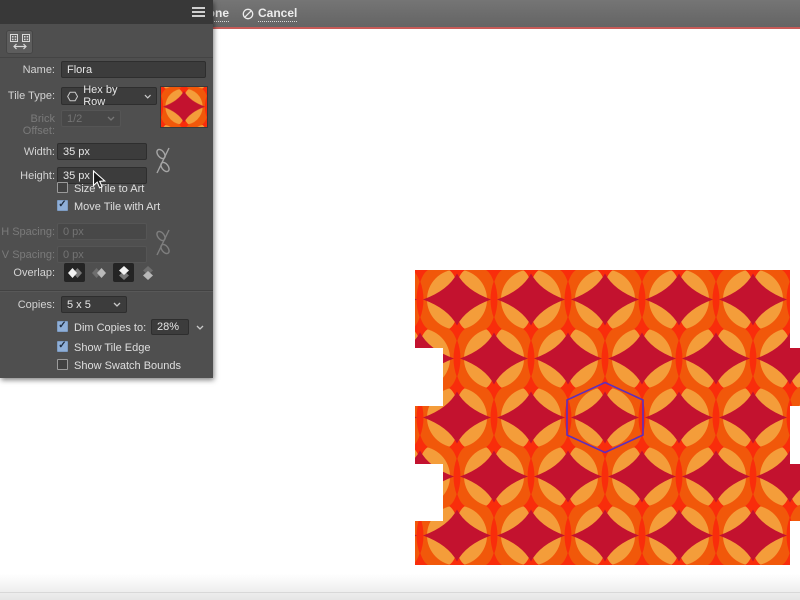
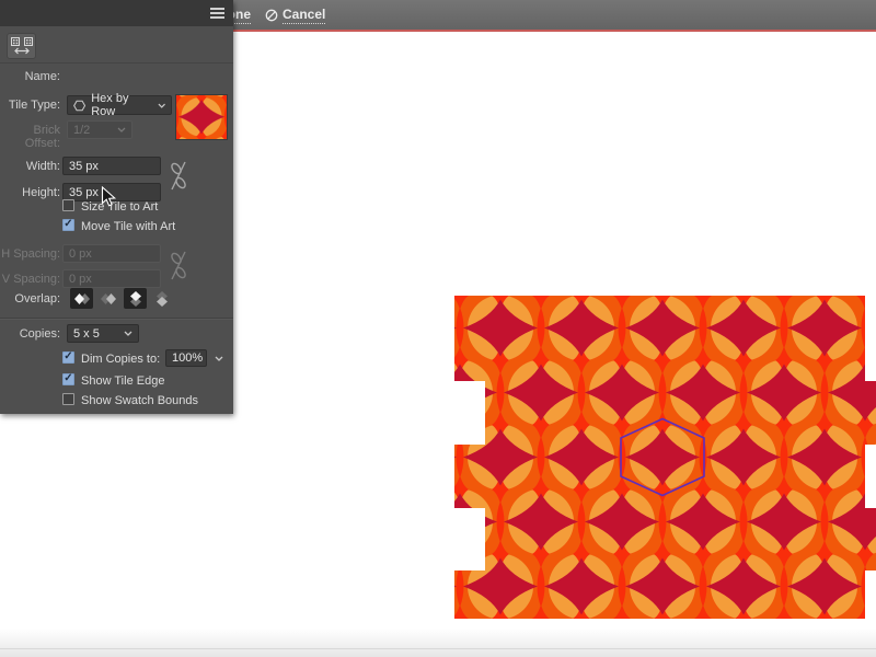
  Cancel
  Name:
- Flora
  Tile Type:
  Hex by Row
  Brick Offset:
  1/2
  Width:
  35 px
  Height:
  35 px
  Size Tile to Art
  ✓
  Move Tile with Art
  H Spacing:
  0 px
  V Spacing:
  0 px
  Overlap:
  Copies:
  5 x 5
  ✓
  Dim Copies to:
- 28%
+ 100%
  ✓
  Show Tile Edge
  Show Swatch Bounds
